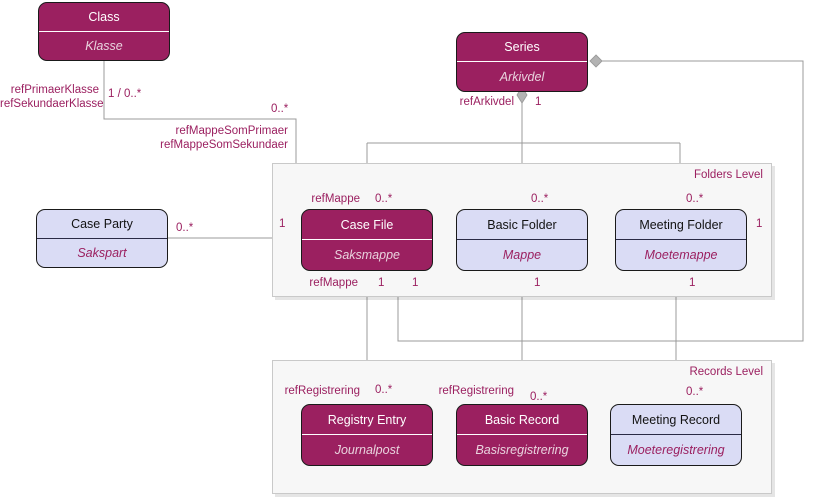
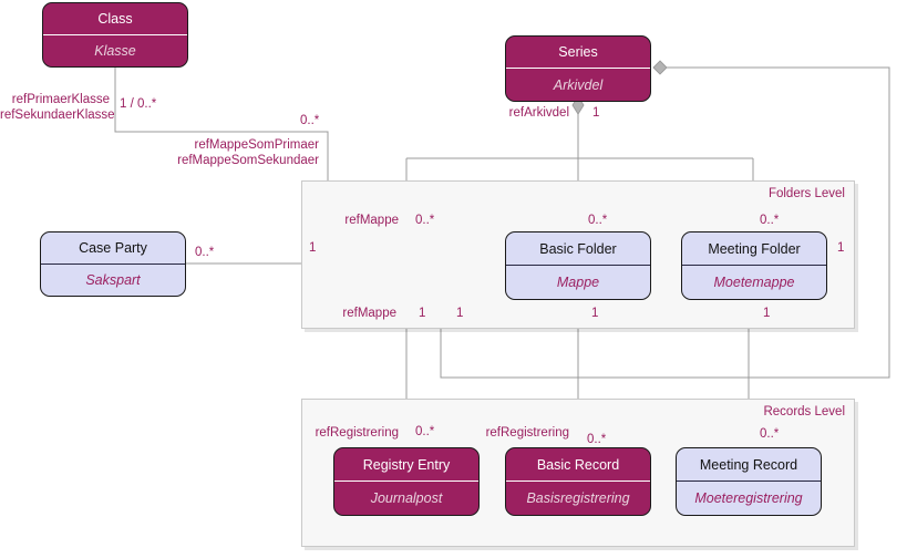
  Folders Level
  Records Level
  Class
  Klasse
  Series
  Arkivdel
  Case Party
  Sakspart
- Case File
- Saksmappe
  Basic Folder
  Mappe
  Meeting Folder
  Moetemappe
  Registry Entry
  Journalpost
  Basic Record
  Basisregistrering
  Meeting Record
  Moeteregistrering
  refPrimaerKlasse
  refSekundaerKlasse
  1 / 0..*
  0..*
  refMappeSomPrimaer
  refMappeSomSekundaer
  refArkivdel
  1
  0..*
  1
  refMappe
  0..*
  0..*
  0..*
  1
  refMappe
  1
  1
  1
  1
  refRegistrering
  0..*
  refRegistrering
  0..*
  0..*
